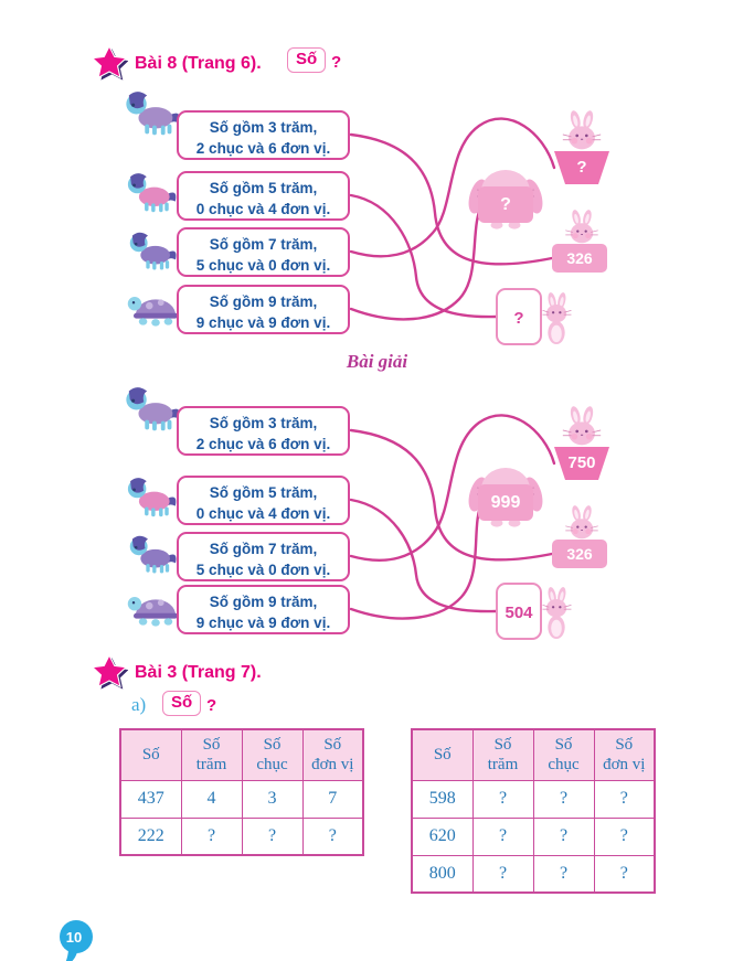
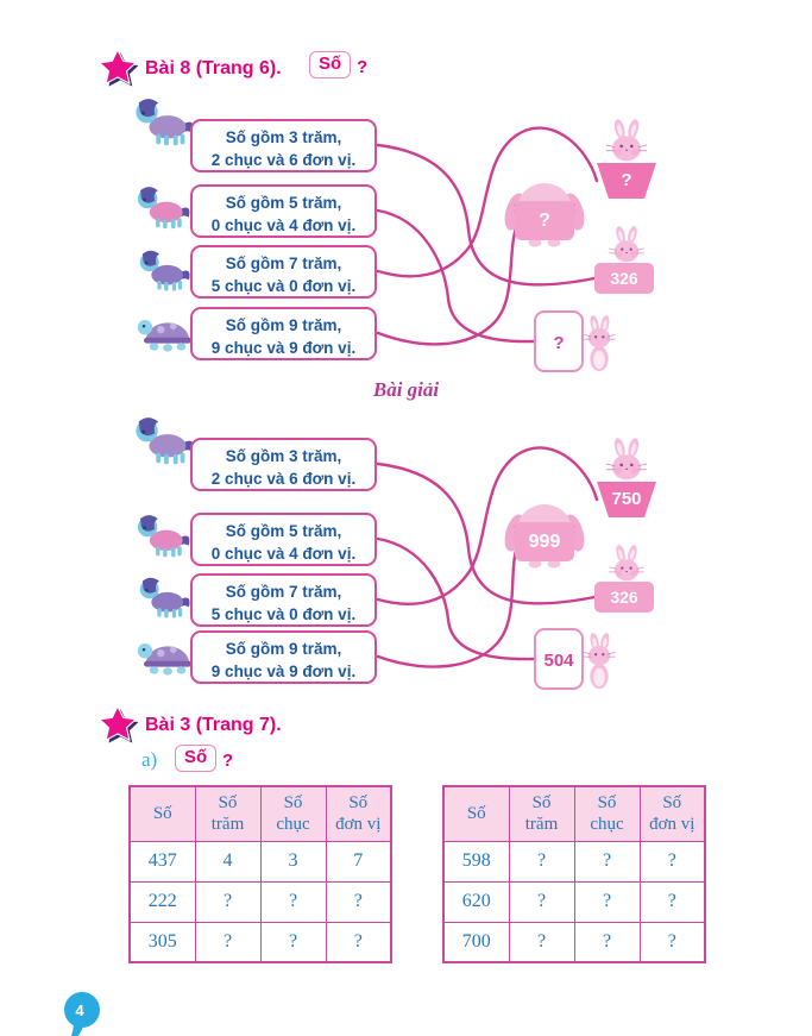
  Bài 8 (Trang 6).
  Số
  ?
  Số gồm 3 trăm,
  2 chục và 6 đơn vị.
  Số gồm 5 trăm,
  0 chục và 4 đơn vị.
  Số gồm 7 trăm,
  5 chục và 0 đơn vị.
  Số gồm 9 trăm,
  9 chục và 9 đơn vị.
  ?
  ?
  326
  ?
  Bài giải
  Số gồm 3 trăm,
  2 chục và 6 đơn vị.
  Số gồm 5 trăm,
  0 chục và 4 đơn vị.
  Số gồm 7 trăm,
  5 chục và 0 đơn vị.
  Số gồm 9 trăm,
  9 chục và 9 đơn vị.
  750
  999
  326
  504
  Bài 3 (Trang 7).
  a)
  Số
  ?
  Số	Sốtrăm	Sốchục	Sốđơn vị
  437	4	3	7
  222	?	?	?
+ 305	?	?	?
  Số	Sốtrăm	Sốchục	Sốđơn vị
  598	?	?	?
  620	?	?	?
- 800	?	?	?
+ 700	?	?	?
- 10
+ 4
